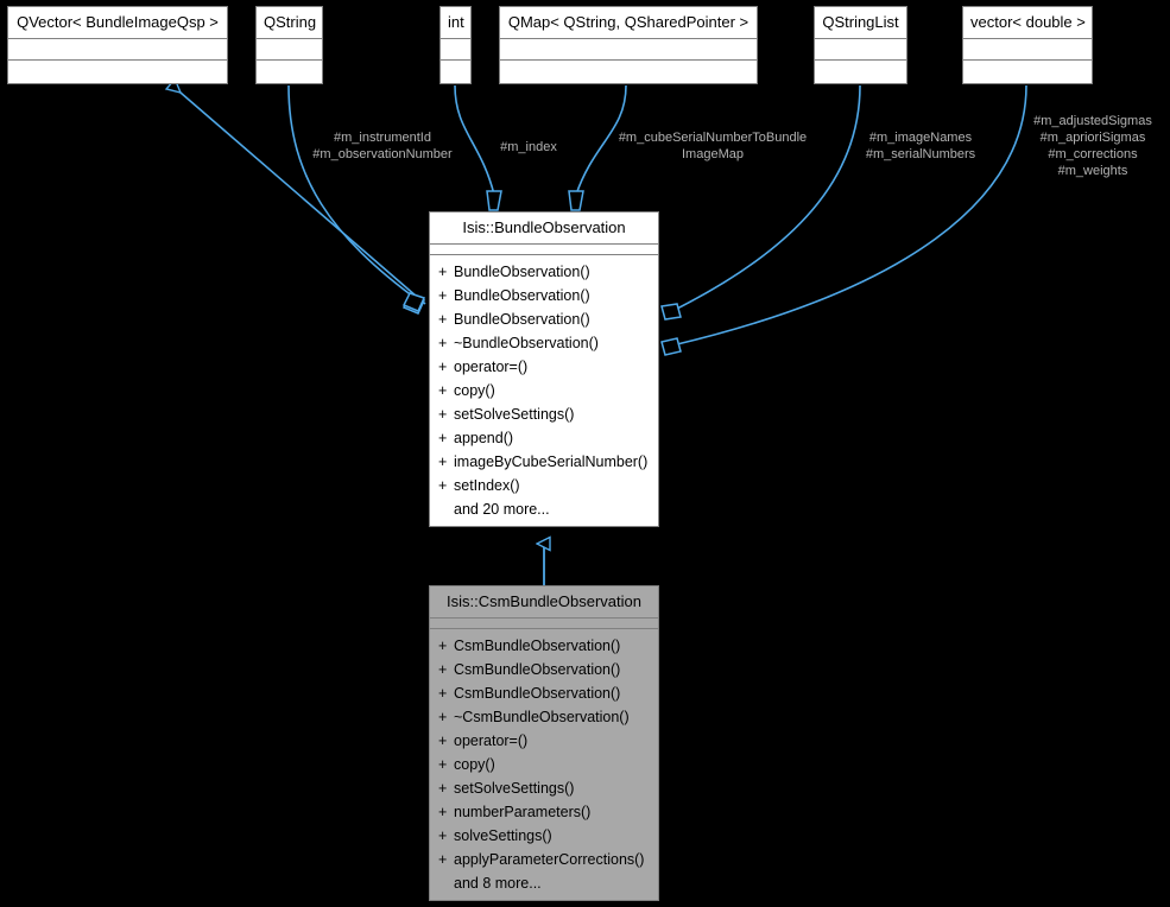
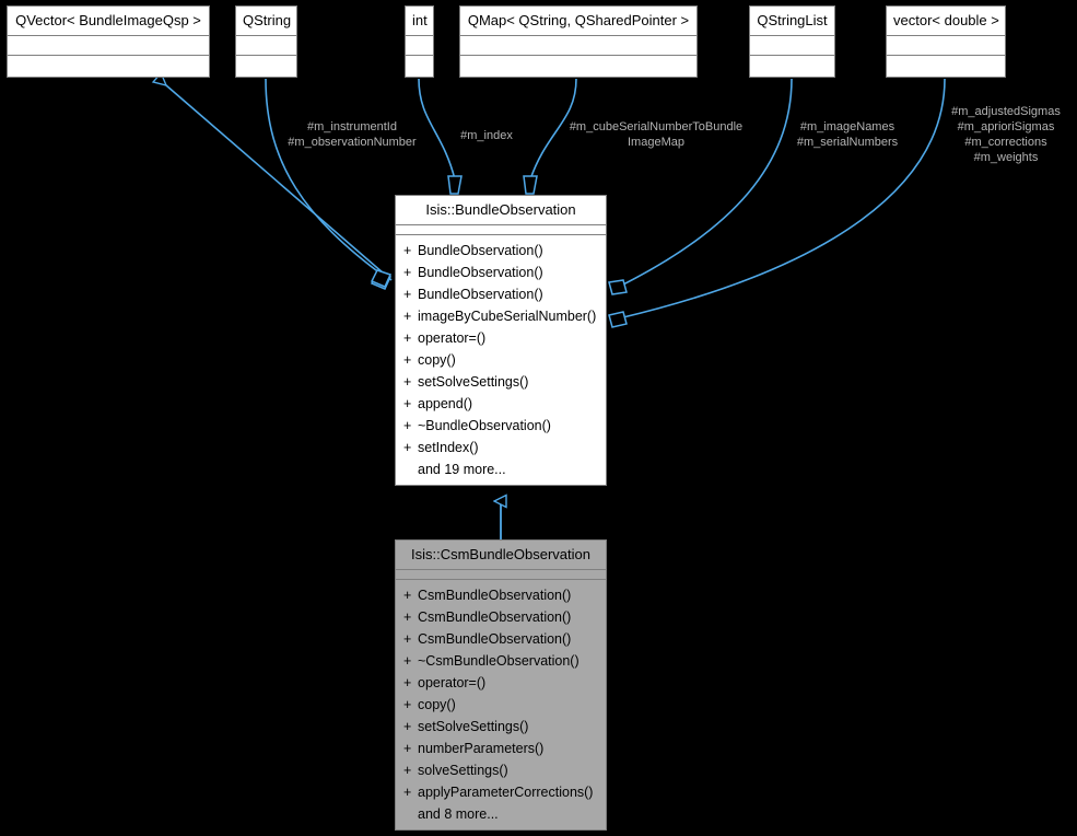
  QVector< BundleImageQsp >
  QString
  int
  QMap< QString, QSharedPointer >
  QStringList
  vector< double >
  Isis::BundleObservation
  + BundleObservation()
  + BundleObservation()
  + BundleObservation()
- + ~BundleObservation()
+ + imageByCubeSerialNumber()
  + operator=()
  + copy()
  + setSolveSettings()
  + append()
- + imageByCubeSerialNumber()
+ + ~BundleObservation()
  + setIndex()
- and 20 more...
+ and 19 more...
  Isis::CsmBundleObservation
  + CsmBundleObservation()
  + CsmBundleObservation()
  + CsmBundleObservation()
  + ~CsmBundleObservation()
  + operator=()
  + copy()
  + setSolveSettings()
  + numberParameters()
  + solveSettings()
  + applyParameterCorrections()
  and 8 more...
  #m_instrumentId
  #m_observationNumber
  #m_index
  #m_cubeSerialNumberToBundle
  ImageMap
  #m_imageNames
  #m_serialNumbers
  #m_adjustedSigmas
  #m_aprioriSigmas
  #m_corrections
  #m_weights
